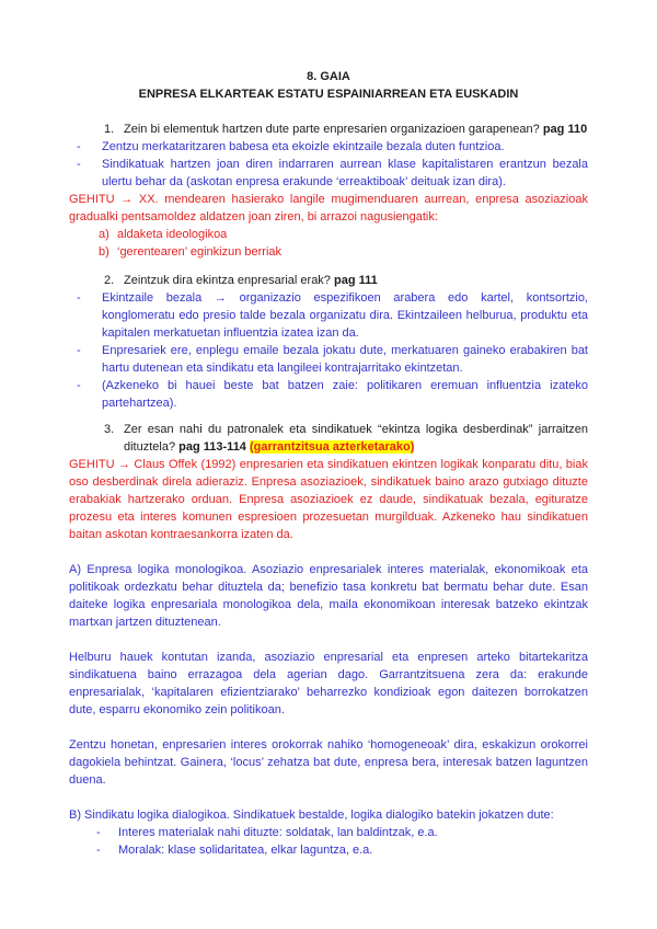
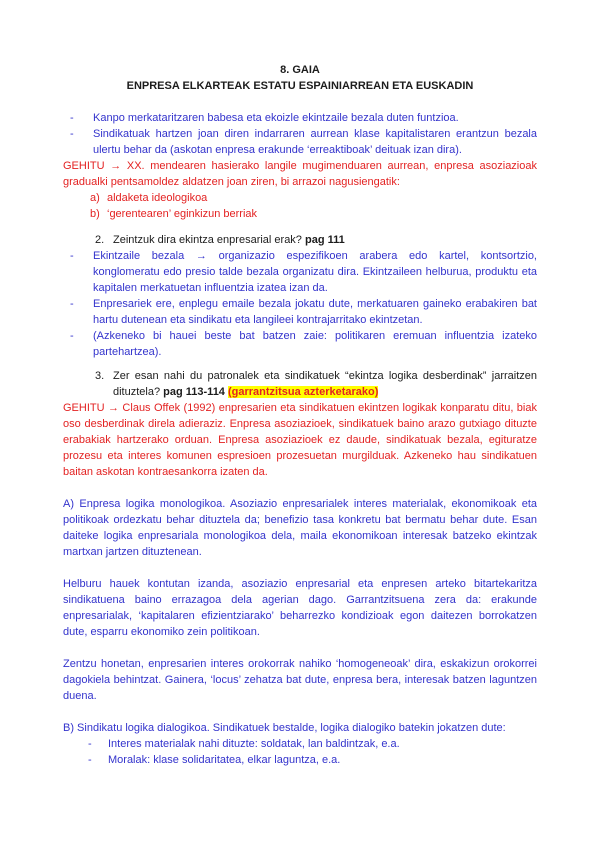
  8. GAIA
  ENPRESA ELKARTEAK ESTATU ESPAINIARREAN ETA EUSKADIN
- 1.
- Zein bi elementuk hartzen dute parte enpresarien organizazioen garapenean? pag 110
  -
- Zentzu merkataritzaren babesa eta ekoizle ekintzaile bezala duten funtzioa.
+ Kanpo merkataritzaren babesa eta ekoizle ekintzaile bezala duten funtzioa.
  -
  Sindikatuak hartzen joan diren indarraren aurrean klase kapitalistaren erantzun bezala ulertu behar da (askotan enpresa erakunde ‘erreaktiboak’ deituak izan dira).
  GEHITU → XX. mendearen hasierako langile mugimenduaren aurrean, enpresa asoziazioak gradualki pentsamoldez aldatzen joan ziren, bi arrazoi nagusiengatik:
  a)
  aldaketa ideologikoa
  b)
  ‘gerentearen’ eginkizun berriak
  2.
  Zeintzuk dira ekintza enpresarial erak? pag 111
  -
  Ekintzaile bezala → organizazio espezifikoen arabera edo kartel, kontsortzio, konglomeratu edo presio talde bezala organizatu dira. Ekintzaileen helburua, produktu eta kapitalen merkatuetan influentzia izatea izan da.
  -
  Enpresariek ere, enplegu emaile bezala jokatu dute, merkatuaren gaineko erabakiren bat hartu dutenean eta sindikatu eta langileei kontrajarritako ekintzetan.
  -
  (Azkeneko bi hauei beste bat batzen zaie: politikaren eremuan influentzia izateko partehartzea).
  3.
  Zer esan nahi du patronalek eta sindikatuek “ekintza logika desberdinak” jarraitzen dituztela? pag 113-114 (garrantzitsua azterketarako)
  GEHITU → Claus Offek (1992) enpresarien eta sindikatuen ekintzen logikak konparatu ditu, biak oso desberdinak direla adieraziz. Enpresa asoziazioek, sindikatuek baino arazo gutxiago dituzte erabakiak hartzerako orduan. Enpresa asoziazioek ez daude, sindikatuak bezala, egituratze prozesu eta interes komunen espresioen prozesuetan murgilduak. Azkeneko hau sindikatuen baitan askotan kontraesankorra izaten da.
  A) Enpresa logika monologikoa. Asoziazio enpresarialek interes materialak, ekonomikoak eta politikoak ordezkatu behar dituztela da; benefizio tasa konkretu bat bermatu behar dute. Esan daiteke logika enpresariala monologikoa dela, maila ekonomikoan interesak batzeko ekintzak martxan jartzen dituztenean.
  Helburu hauek kontutan izanda, asoziazio enpresarial eta enpresen arteko bitartekaritza sindikatuena baino errazagoa dela agerian dago. Garrantzitsuena zera da: erakunde enpresarialak, ‘kapitalaren efizientziarako’ beharrezko kondizioak egon daitezen borrokatzen dute, esparru ekonomiko zein politikoan.
  Zentzu honetan, enpresarien interes orokorrak nahiko ‘homogeneoak’ dira, eskakizun orokorrei dagokiela behintzat. Gainera, ‘locus’ zehatza bat dute, enpresa bera, interesak batzen laguntzen duena.
  B) Sindikatu logika dialogikoa. Sindikatuek bestalde, logika dialogiko batekin jokatzen dute:
  -
  Interes materialak nahi dituzte: soldatak, lan baldintzak, e.a.
  -
  Moralak: klase solidaritatea, elkar laguntza, e.a.
